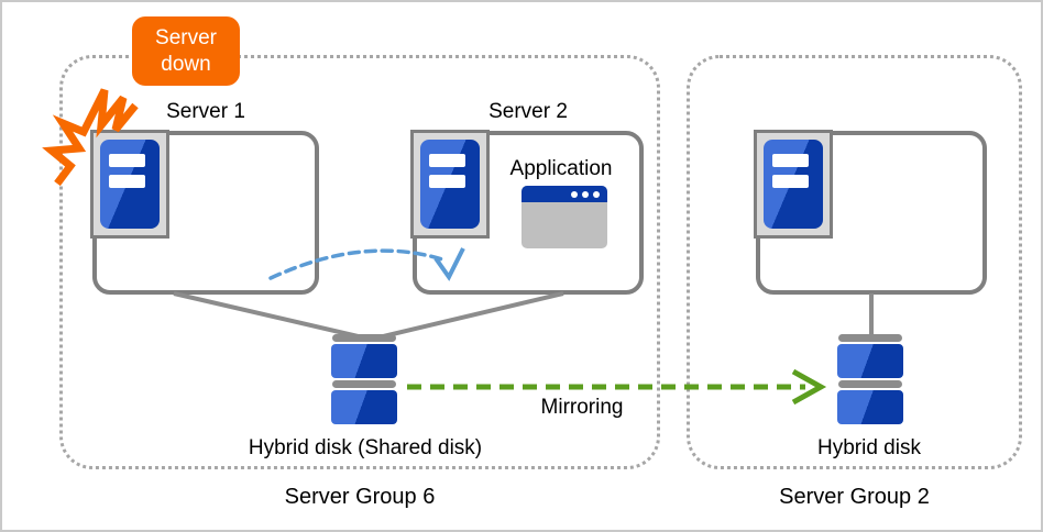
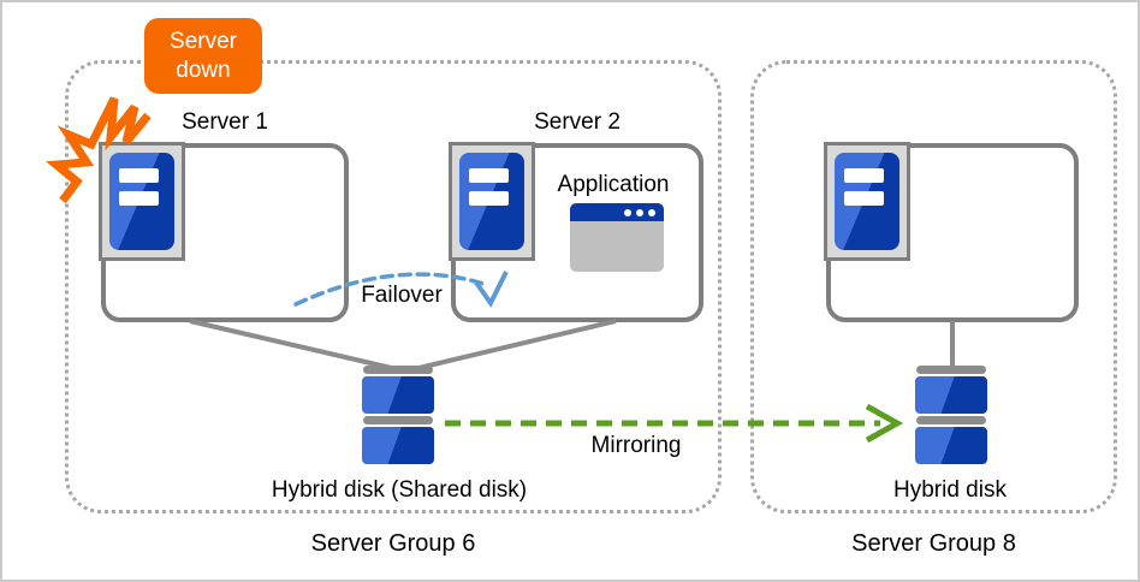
  Server 1
  Server 2
  Application
+ Failover
  Mirroring
  Hybrid disk (Shared disk)
  Hybrid disk
  Server Group 6
- Server Group 2
+ Server Group 8
  Server
  down
